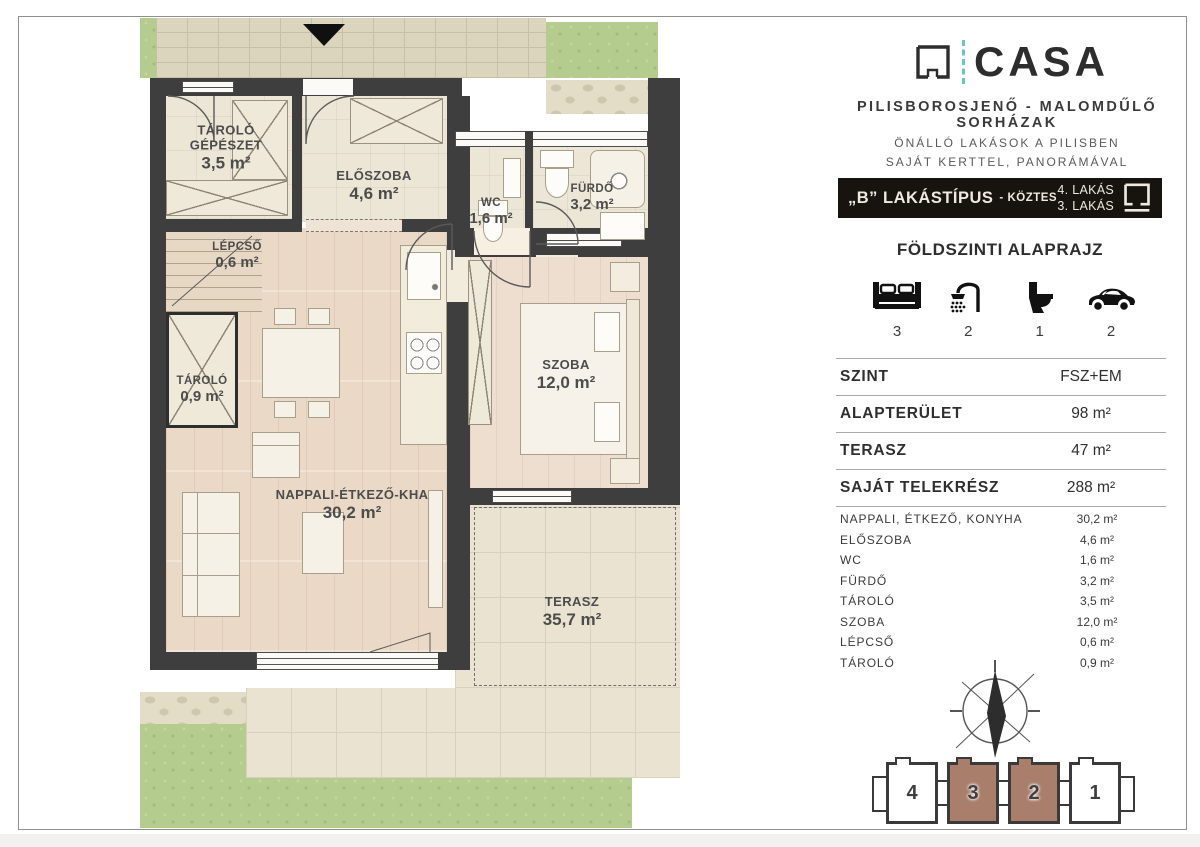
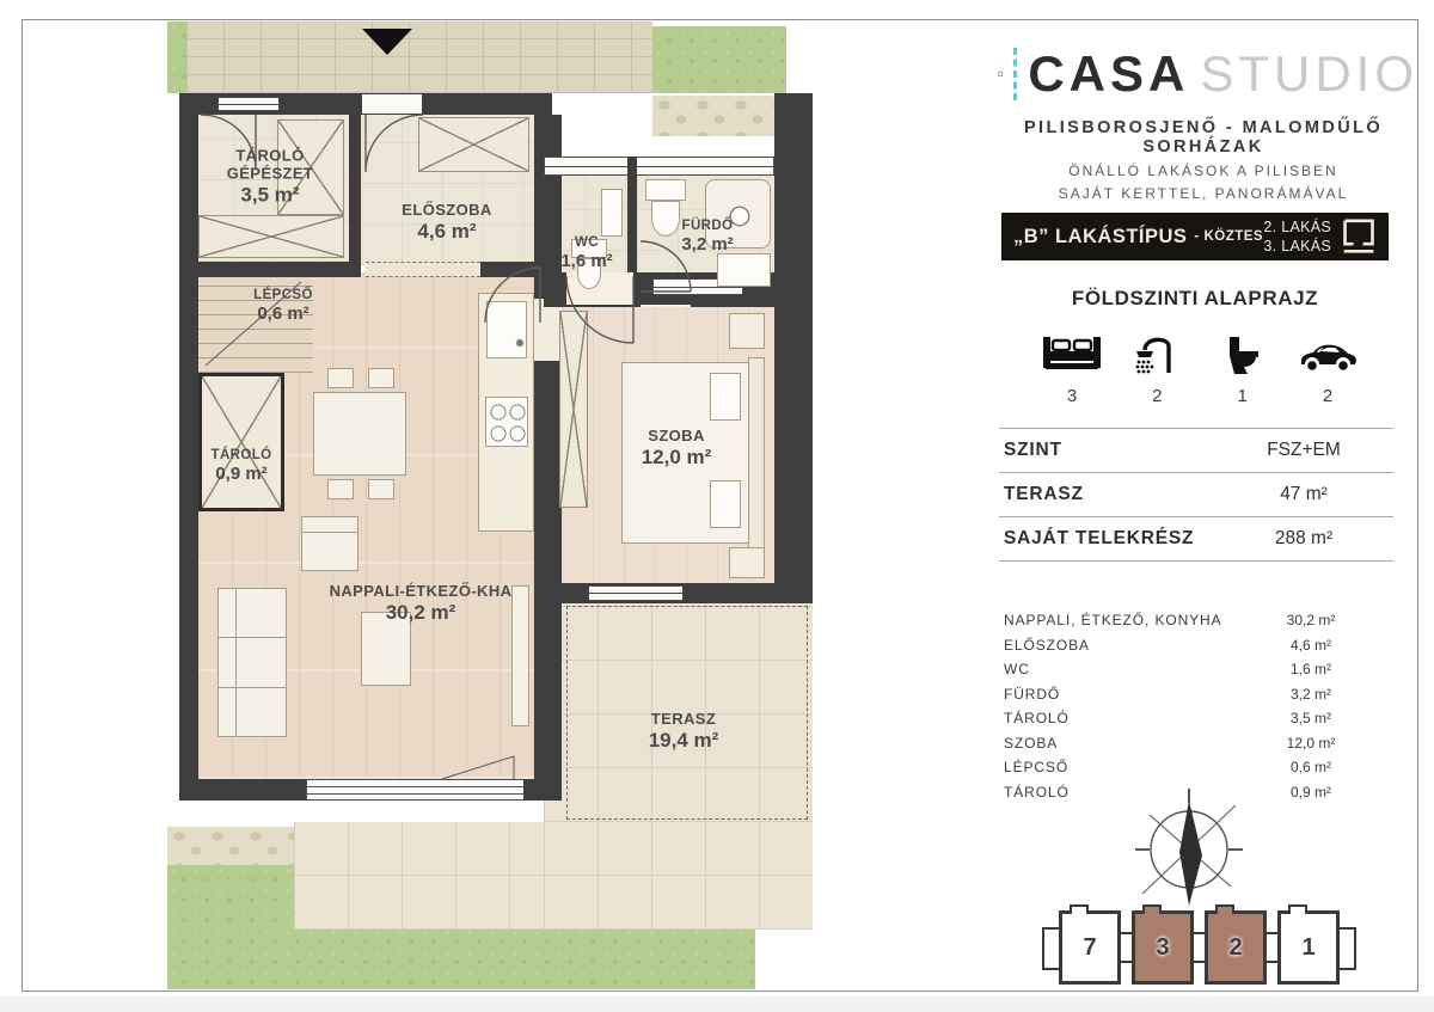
  TÁROLÓ GÉPÉSZET
  3,5 m²
  ELŐSZOBA
  4,6 m²
  WC
  1,6 m²
  FÜRDŐ
  3,2 m²
  LÉPCSŐ
  0,6 m²
  TÁROLÓ
  0,9 m²
  SZOBA
  12,0 m²
  NAPPALI-ÉTKEZŐ-KHA
  30,2 m²
  TERASZ
- 35,7 m²
+ 19,4 m²
  CASA
+ STUDIO
  PILISBOROSJENŐ - MALOMDŰLŐ SORHÁZAK
  ÖNÁLLÓ LAKÁSOK A PILISBEN
  SAJÁT KERTTEL, PANORÁMÁVAL
  „B” LAKÁSTÍPUS
  - KÖZTES
- 4. LAKÁS
+ 2. LAKÁS
  3. LAKÁS
  FÖLDSZINTI ALAPRAJZ
  3
  2
  1
  2
  SZINT
  FSZ+EM
- ALAPTERÜLET
- 98 m²
  TERASZ
  47 m²
  SAJÁT TELEKRÉSZ
  288 m²
  NAPPALI, ÉTKEZŐ, KONYHA
  30,2 m²
  ELŐSZOBA
  4,6 m²
  WC
  1,6 m²
  FÜRDŐ
  3,2 m²
  TÁROLÓ
  3,5 m²
  SZOBA
  12,0 m²
  LÉPCSŐ
  0,6 m²
  TÁROLÓ
  0,9 m²
- 4
+ 7
  3
  2
  1
